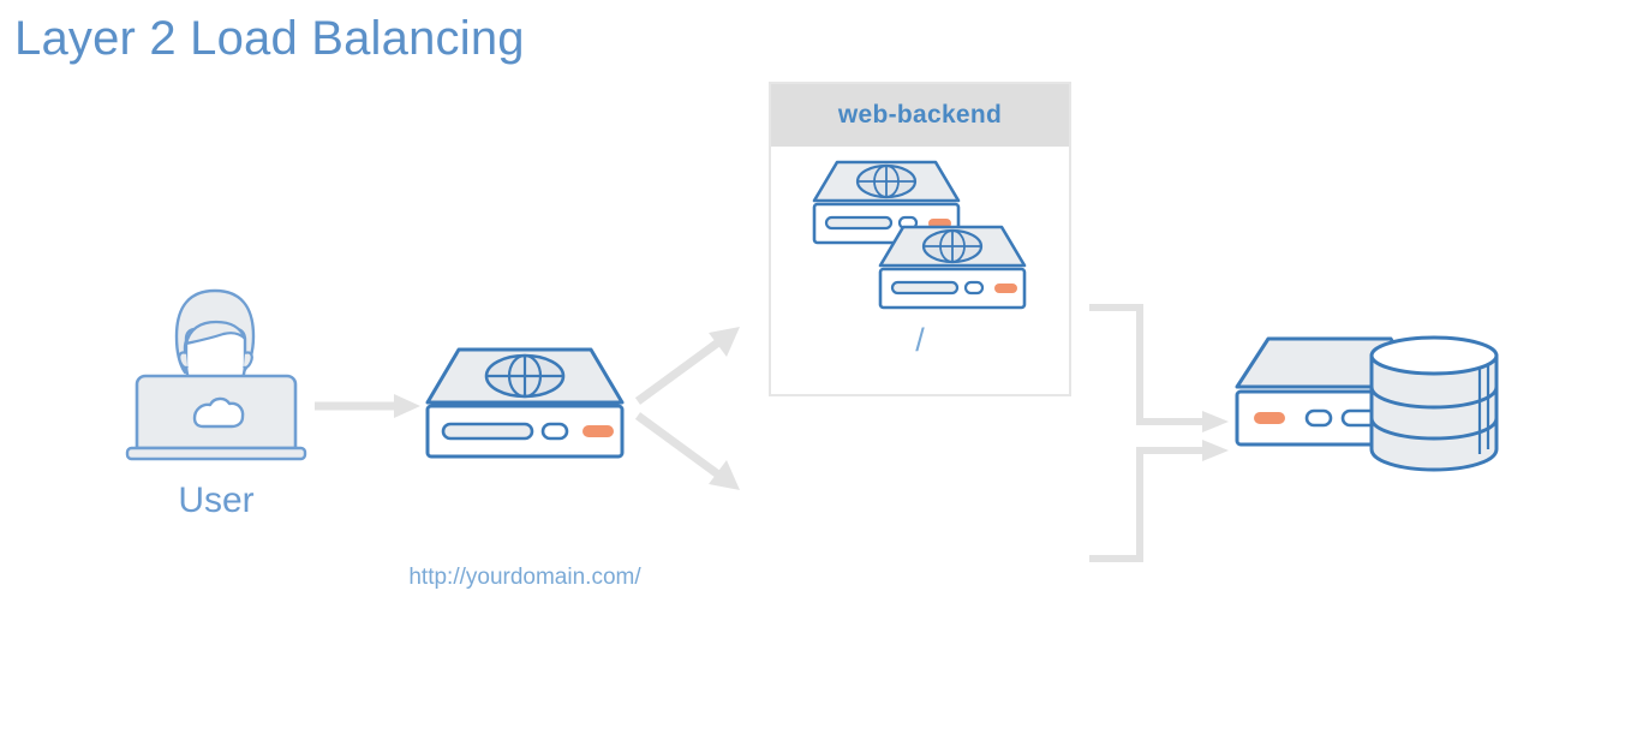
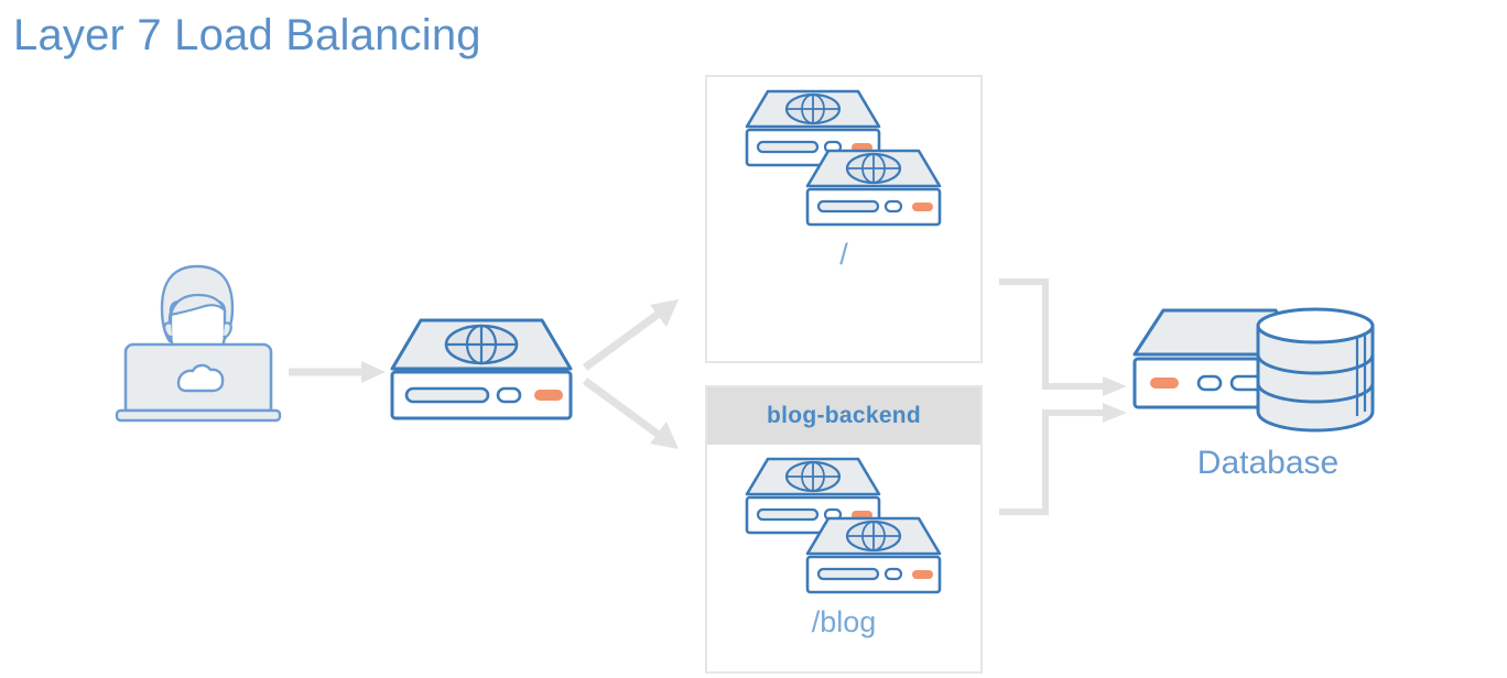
- Layer 2 Load Balancing
+ Layer 7 Load Balancing
- User
- http://yourdomain.com/
- web-backend
  /
+ blog-backend
+ /blog
+ Database
